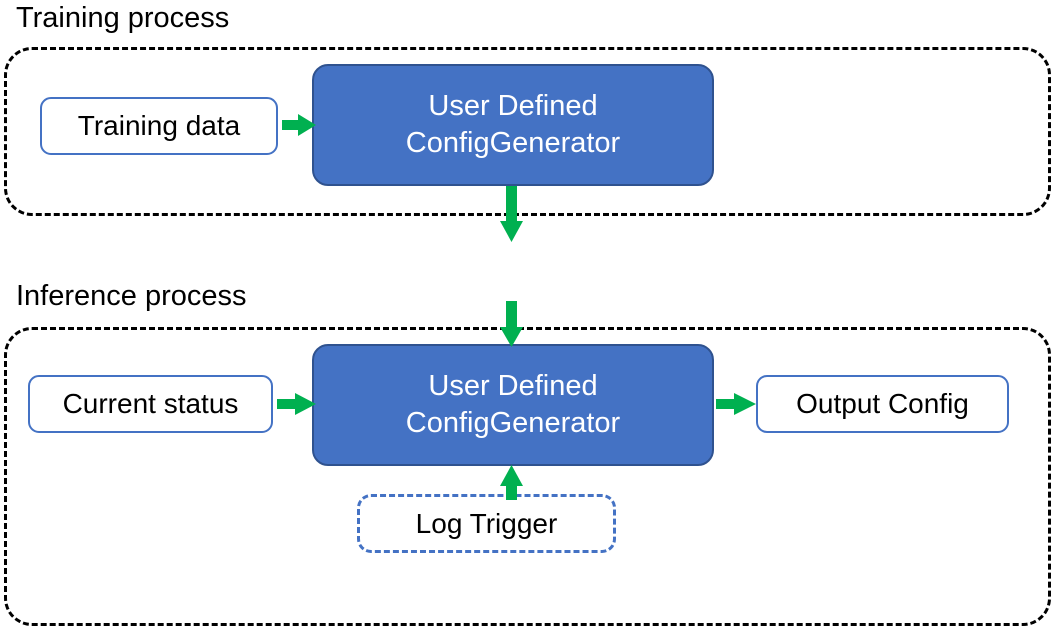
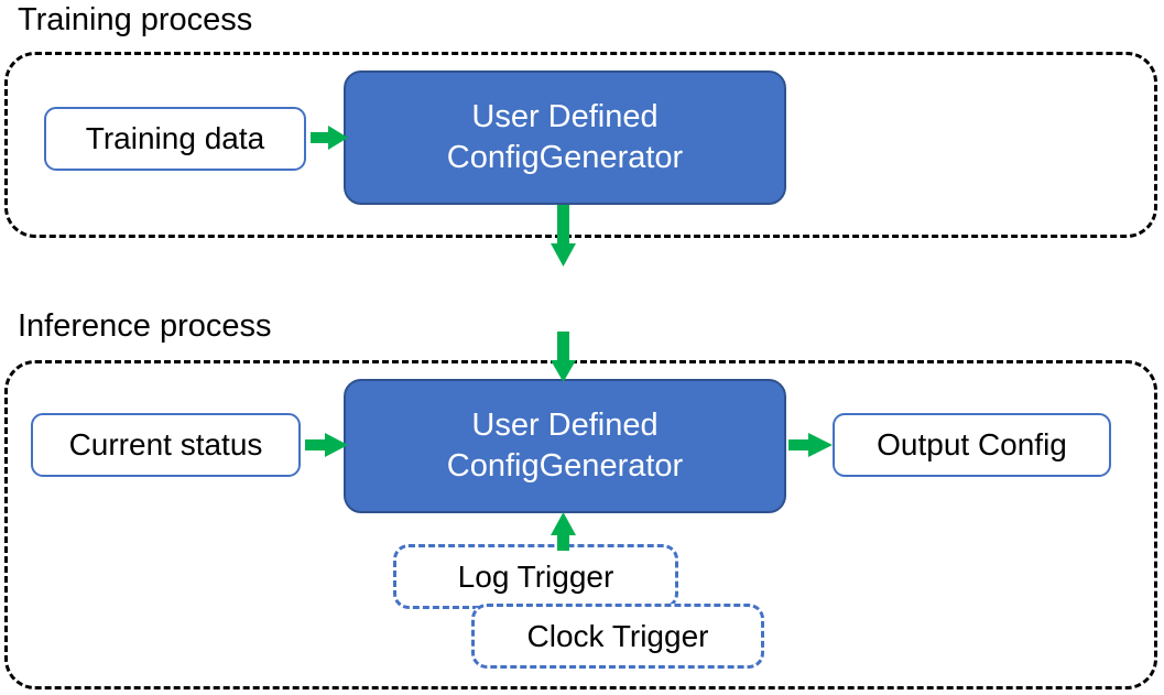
  Training process
  Inference process
  Training data
  User Defined
  ConfigGenerator
  Current status
  User Defined
  ConfigGenerator
  Output Config
  Log Trigger
+ Clock Trigger
